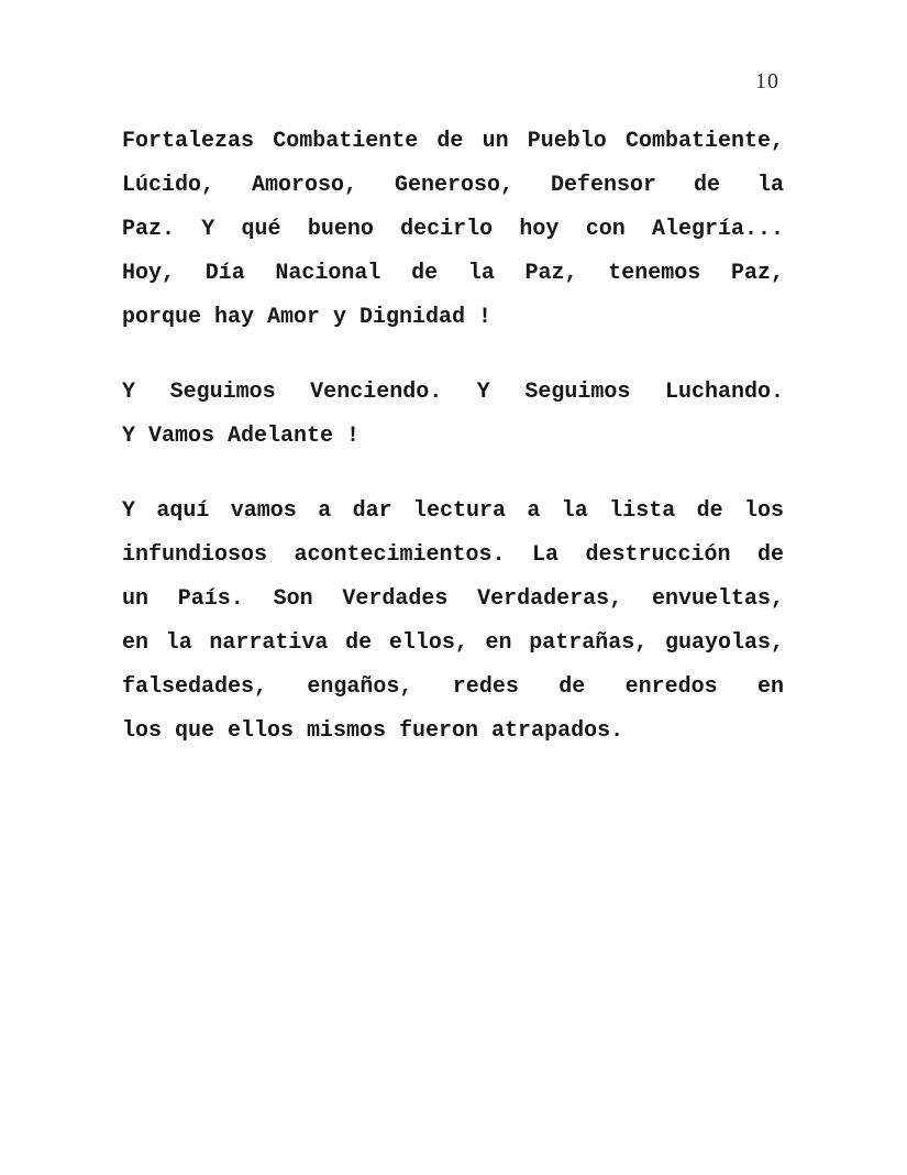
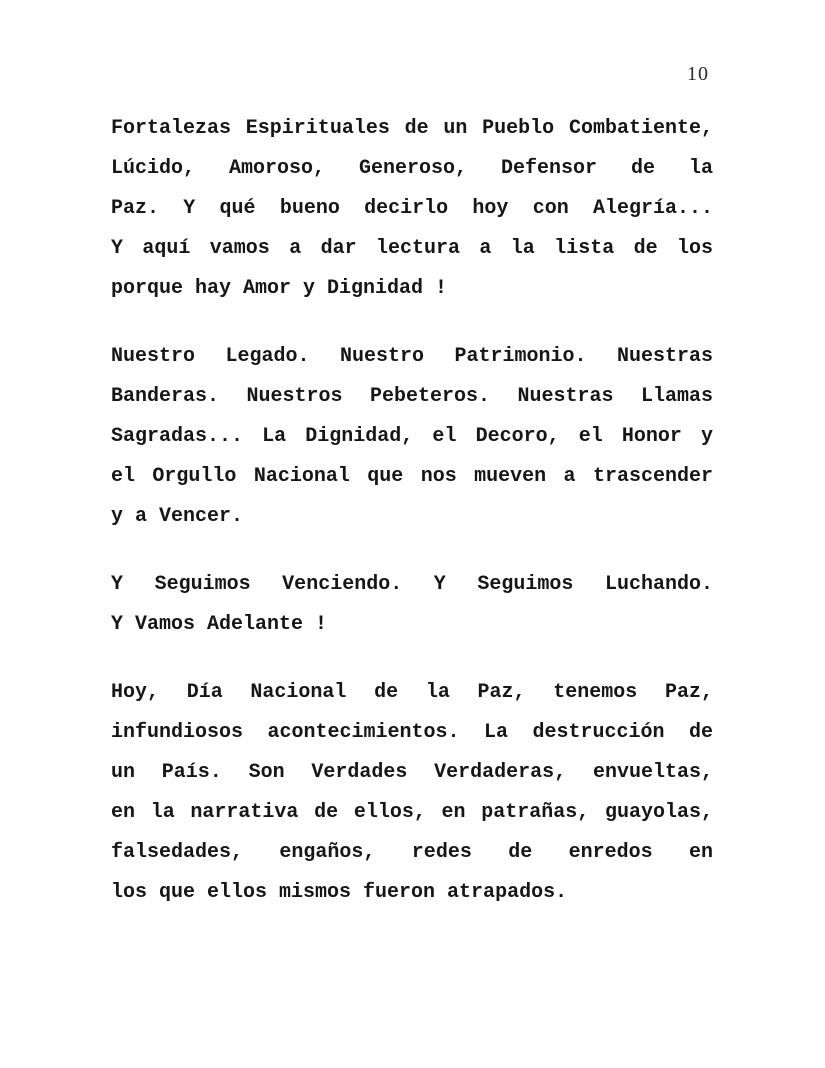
  10
- Fortalezas Combatiente de un Pueblo Combatiente,
+ Fortalezas Espirituales de un Pueblo Combatiente,
  Lúcido, Amoroso, Generoso, Defensor de la
  Paz. Y qué bueno decirlo hoy con Alegría...
- Hoy, Día Nacional de la Paz, tenemos Paz,
+ Y aquí vamos a dar lectura a la lista de los
  porque hay Amor y Dignidad !
+ Nuestro Legado. Nuestro Patrimonio. Nuestras
+ Banderas. Nuestros Pebeteros. Nuestras Llamas
+ Sagradas... La Dignidad, el Decoro, el Honor y
+ el Orgullo Nacional que nos mueven a trascender
+ y a Vencer.
  Y Seguimos Venciendo. Y Seguimos Luchando.
  Y Vamos Adelante !
- Y aquí vamos a dar lectura a la lista de los
+ Hoy, Día Nacional de la Paz, tenemos Paz,
  infundiosos acontecimientos. La destrucción de
  un País. Son Verdades Verdaderas, envueltas,
  en la narrativa de ellos, en patrañas, guayolas,
  falsedades, engaños, redes de enredos en
  los que ellos mismos fueron atrapados.
